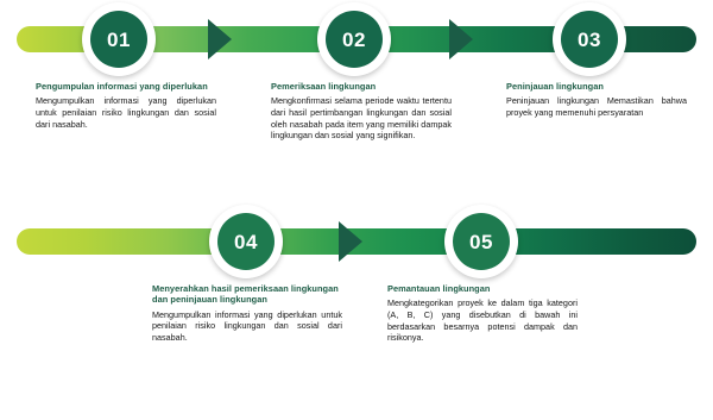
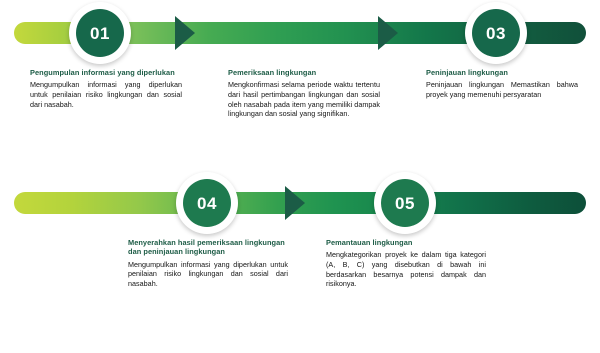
  01
- 02
  03
  Pengumpulan informasi yang diperlukan
  Mengumpulkan informasi yang diperlukan untuk penilaian risiko lingkungan dan sosial dari nasabah.
  Pemeriksaan lingkungan
  Mengkonfirmasi selama periode waktu tertentu dari hasil pertimbangan lingkungan dan sosial oleh nasabah pada item yang memiliki dampak lingkungan dan sosial yang signifikan.
  Peninjauan lingkungan
  Peninjauan lingkungan Memastikan bahwa proyek yang memenuhi persyaratan
  04
  05
  Menyerahkan hasil pemeriksaan lingkungan dan peninjauan lingkungan
  Mengumpulkan informasi yang diperlukan untuk penilaian risiko lingkungan dan sosial dari nasabah.
  Pemantauan lingkungan
  Mengkategorikan proyek ke dalam tiga kategori (A, B, C) yang disebutkan di bawah ini berdasarkan besarnya potensi dampak dan risikonya.
